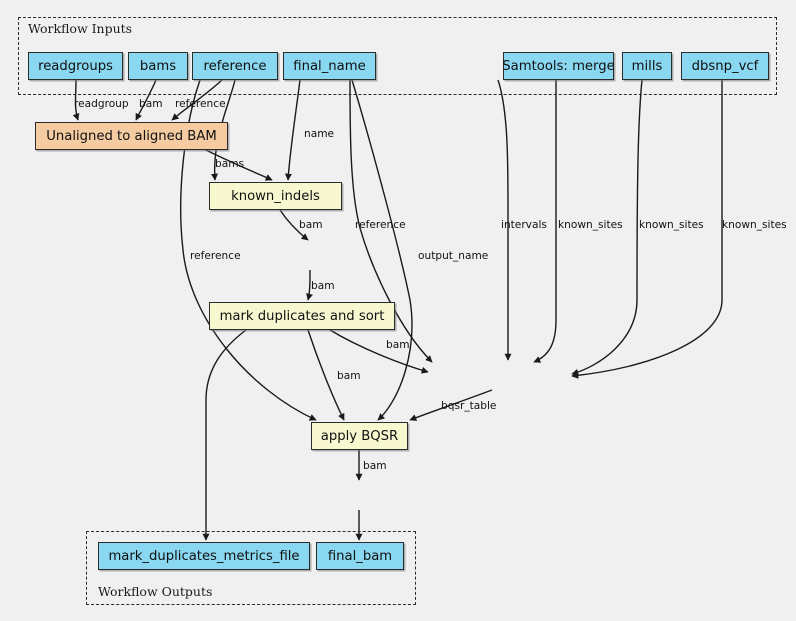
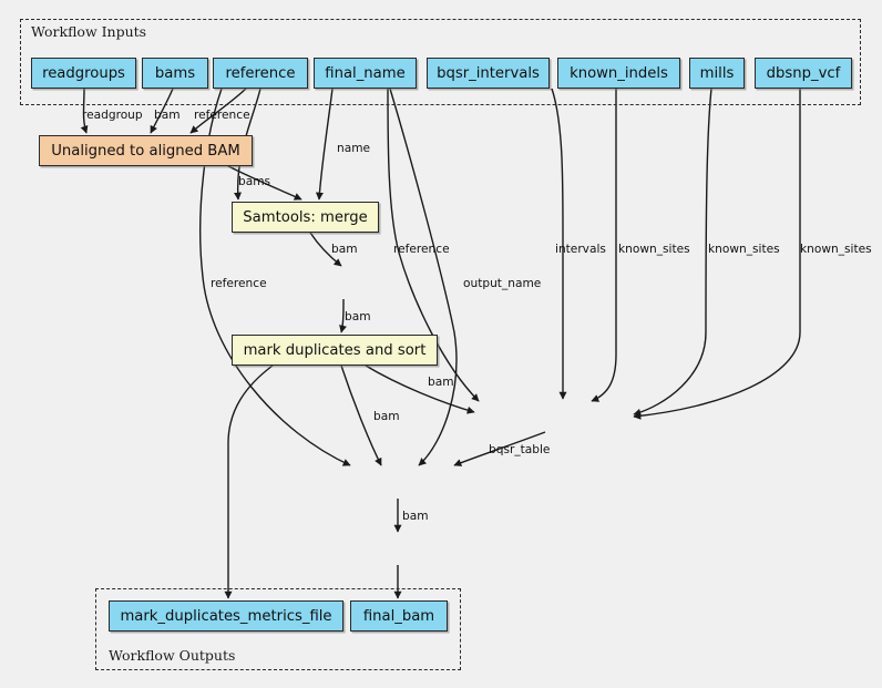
  Workflow Inputs
  Workflow Outputs
  readgroups
  bams
  reference
  final_name
+ bqsr_intervals
- Samtools: merge
+ known_indels
  mills
  dbsnp_vcf
  Unaligned to aligned BAM
- known_indels
+ Samtools: merge
  mark duplicates and sort
- apply BQSR
  mark_duplicates_metrics_file
  final_bam
  readgroup
  bam
  reference
  name
  bams
  bam
  reference
  intervals
  known_sites
  known_sites
  known_sites
  reference
  output_name
  bam
  bam
  bam
  bqsr_table
  bam
